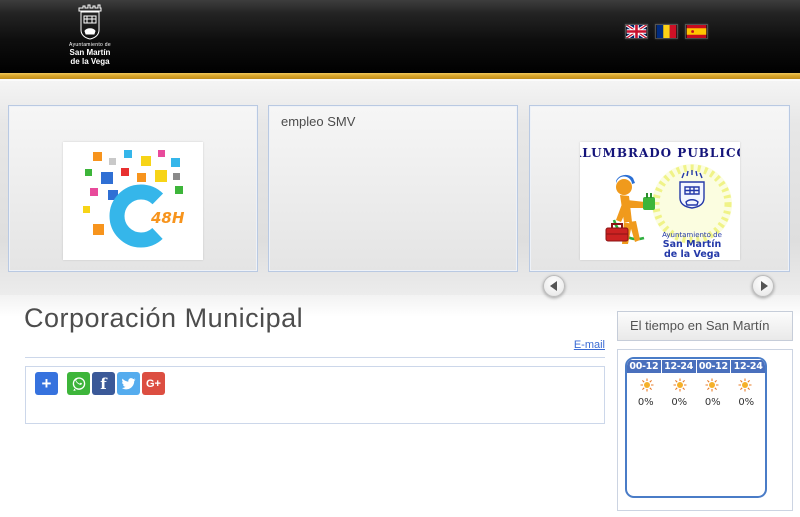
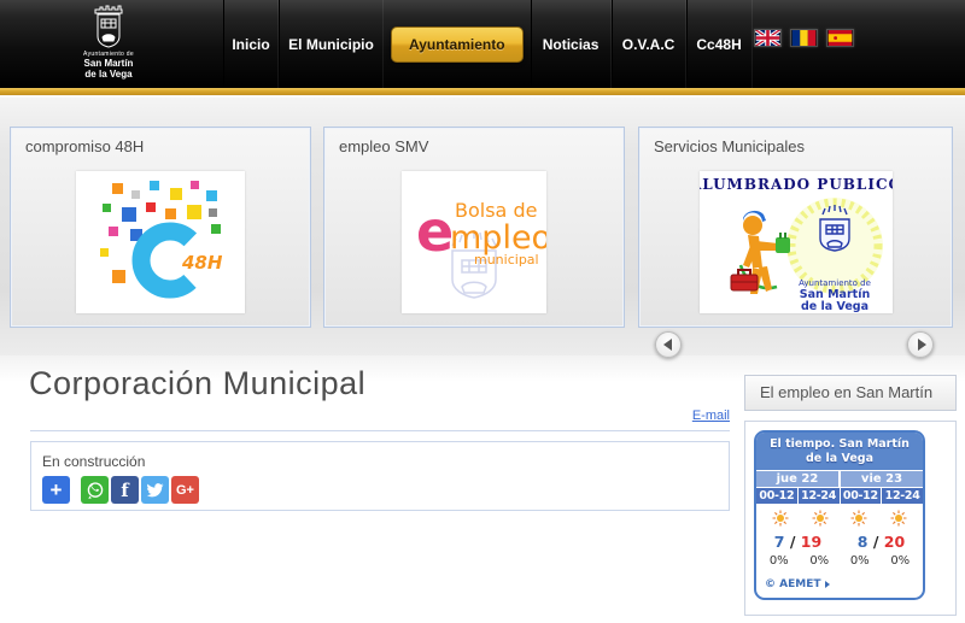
  San Martín
  de la Vega
+ Inicio
+ El Municipio
+ Ayuntamiento
+ Noticias
+ O.V.A.C
+ Cc48H
+ compromiso 48H
  48H
  empleo SMV
+ e
+ Bolsa de
+ mpleo
+ municipal
+ Servicios Municipales
  LUMBRADO PUBLIC
  Ayuntamiento de
  San Martín
  de la Vega
  Corporación Municipal
  E-mail
+ En construcción
  +
  f
  G+
- El tiempo en San Martín
+ El empleo en San Martín
+ El tiempo. San Martín de la Vega
+ jue 22
+ vie 23
  00-12
  12-24
  00-12
  12-24
+ 7 / 19
+ 8 / 20
  0%
  0%
  0%
  0%
+ © AEMET
